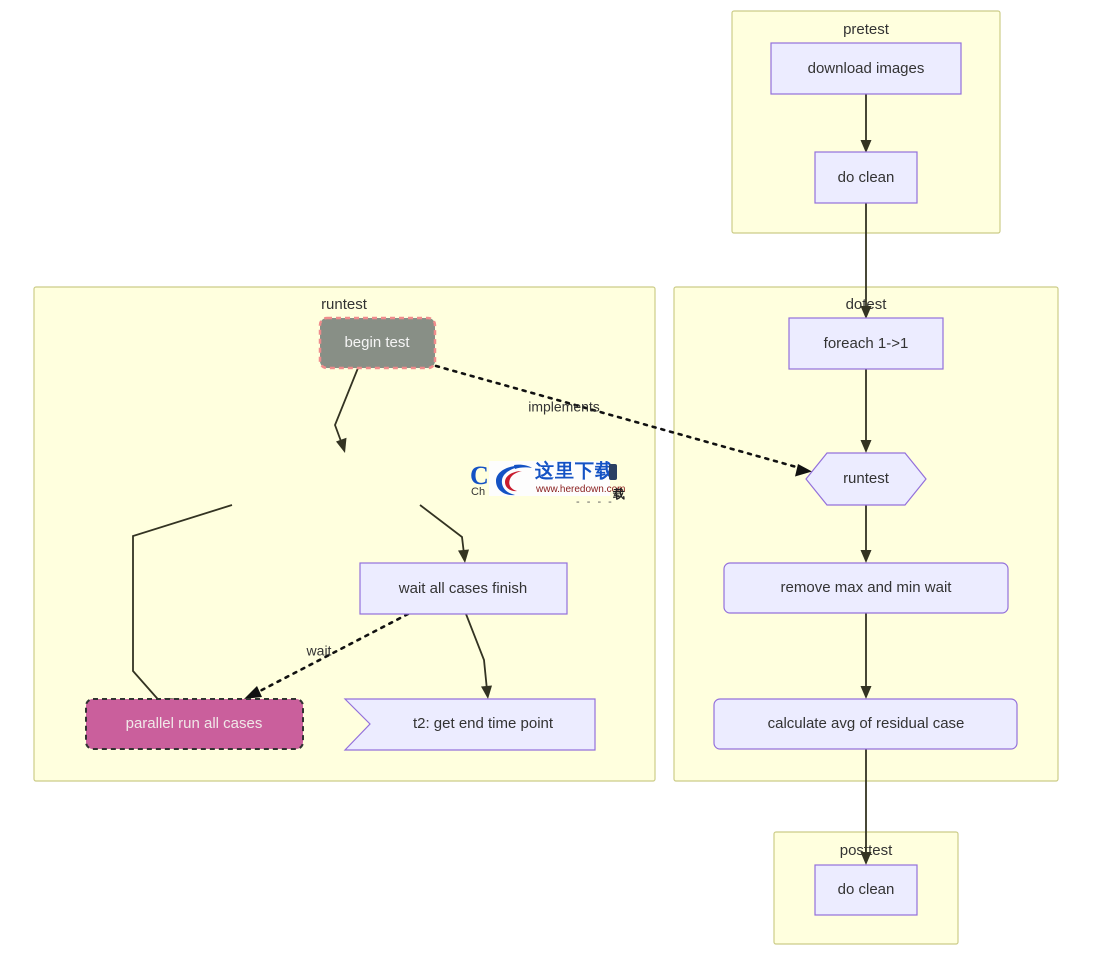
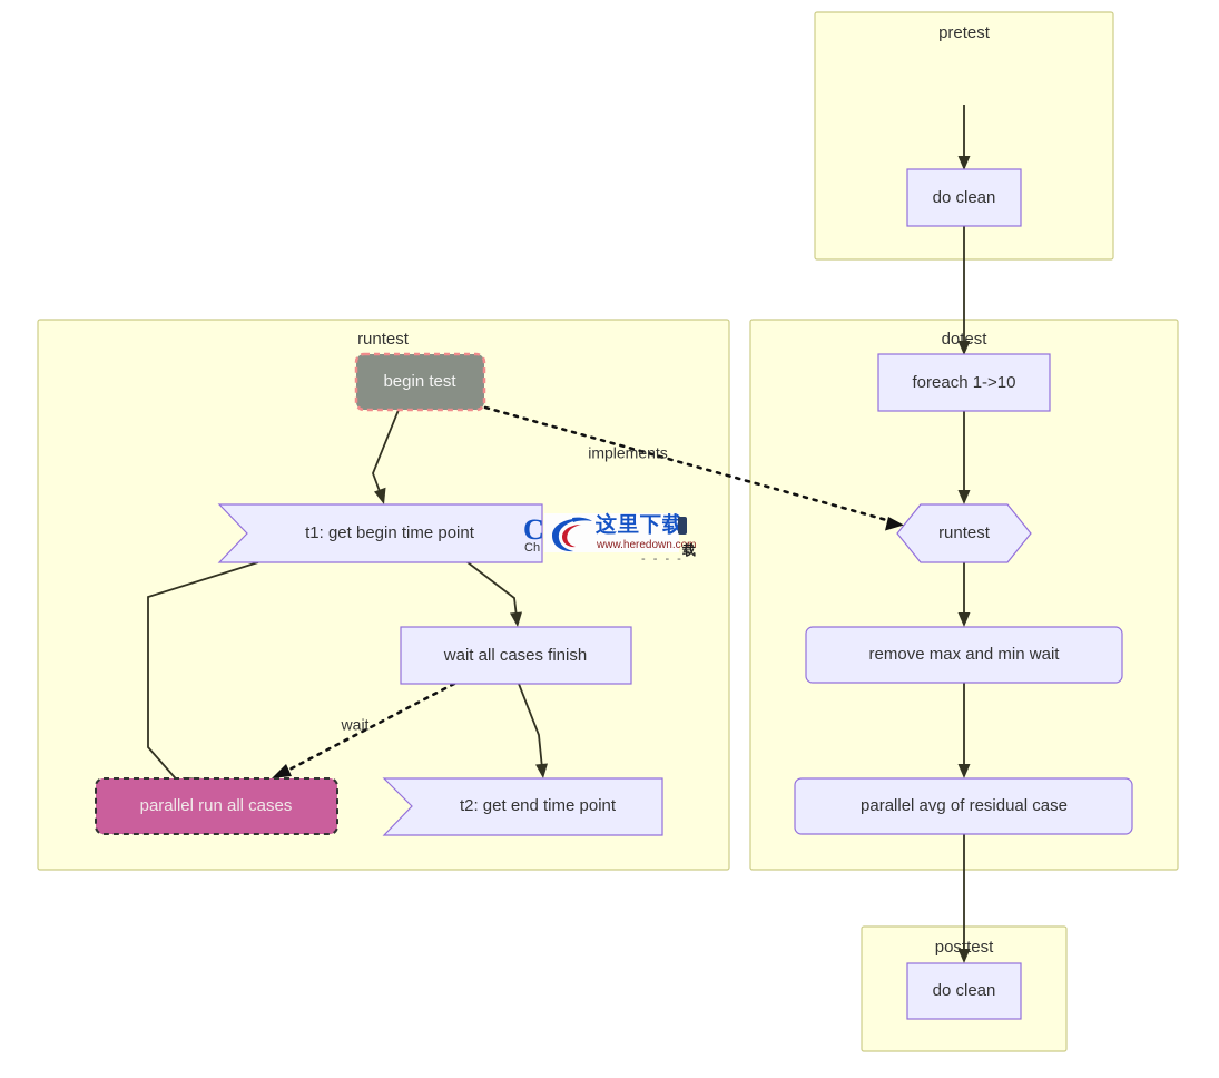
  pretest
  runtest
  dotest
  postest
  implements
  wait
- download images
  do clean
  begin test
+ t1: get begin time point
  wait all cases finish
  parallel run all cases
  t2: get end time point
- foreach 1->1
+ foreach 1->10
  runtest
  remove max and min wait
- calculate avg of residual case
+ parallel avg of residual case
  do clean
  C
  Ch
  这里下载
  www.heredown.com
  载
  - - - -
